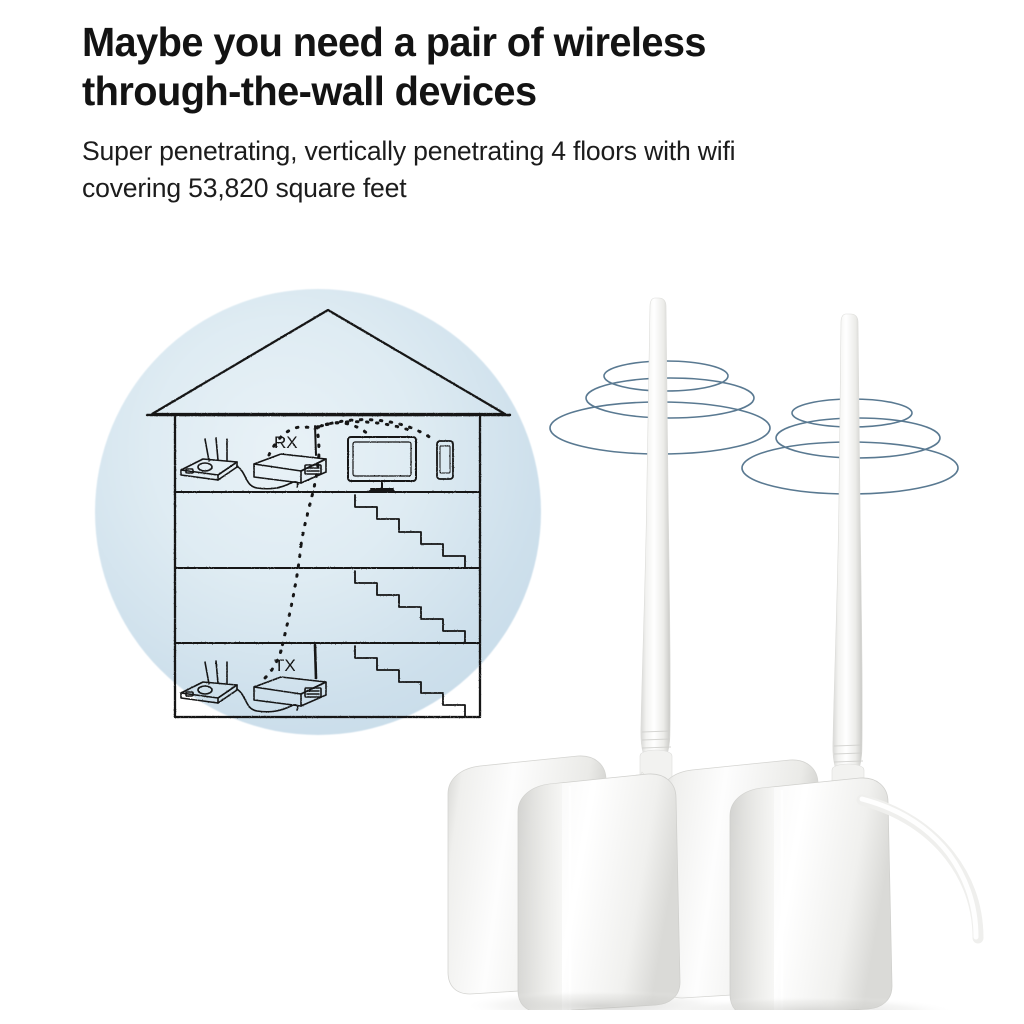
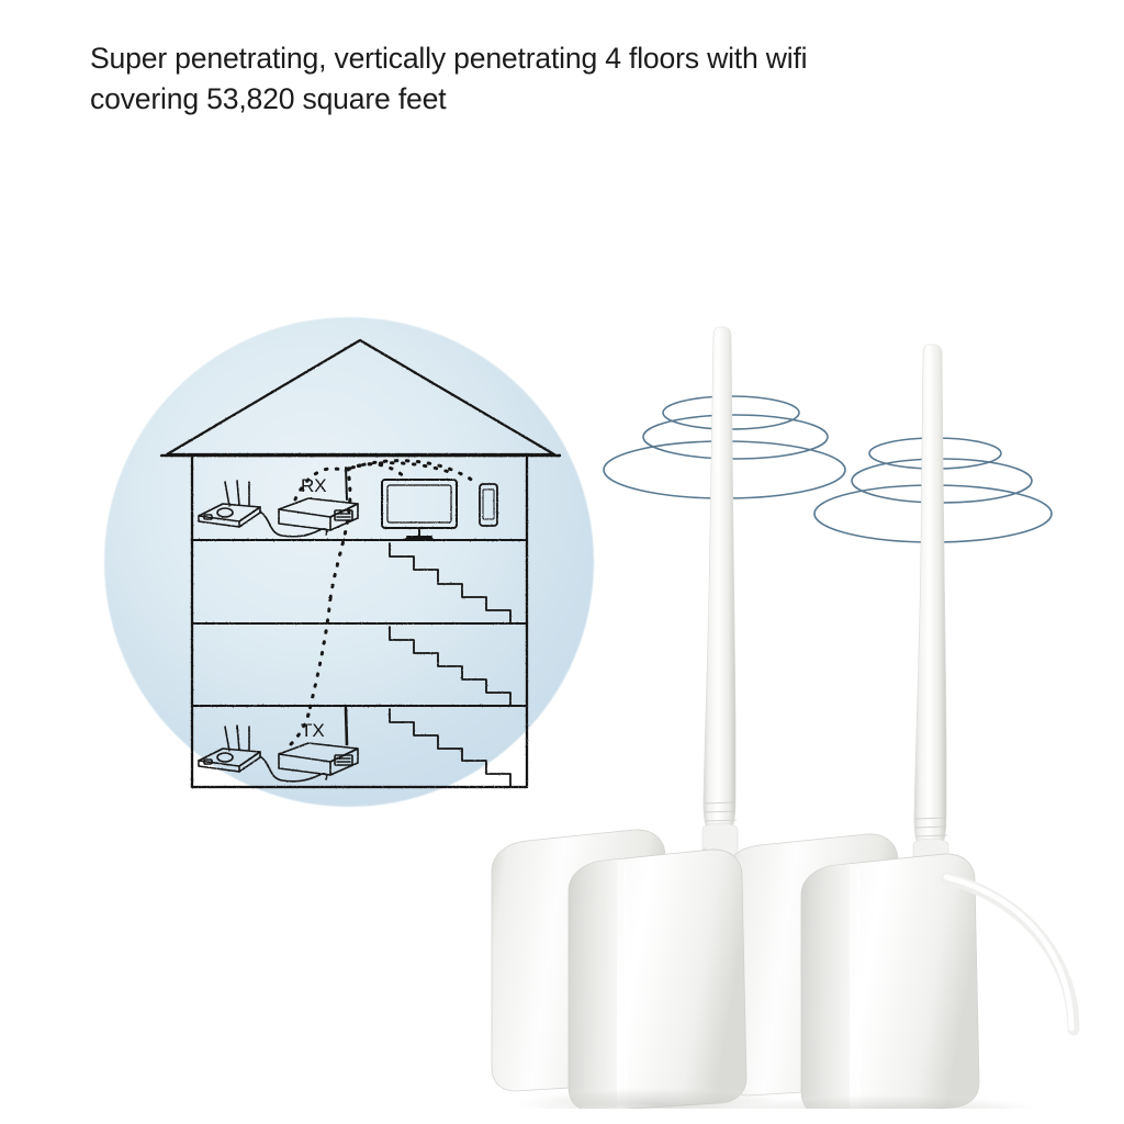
- Maybe you need a pair of wireless
- through-the-wall devices
  Super penetrating, vertically penetrating 4 floors with wifi
  covering 53,820 square feet
  RX
  TX
